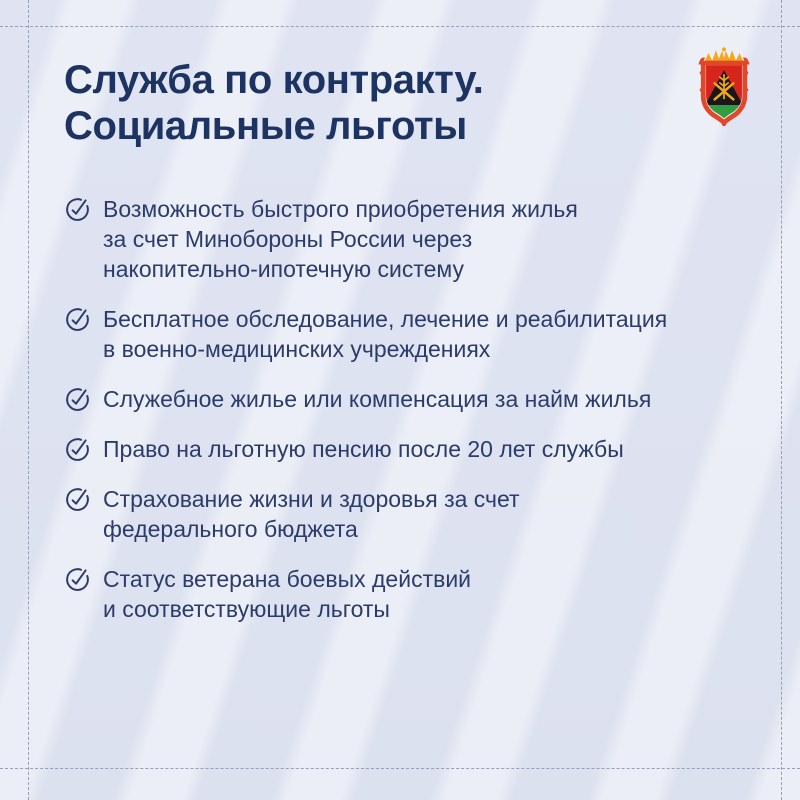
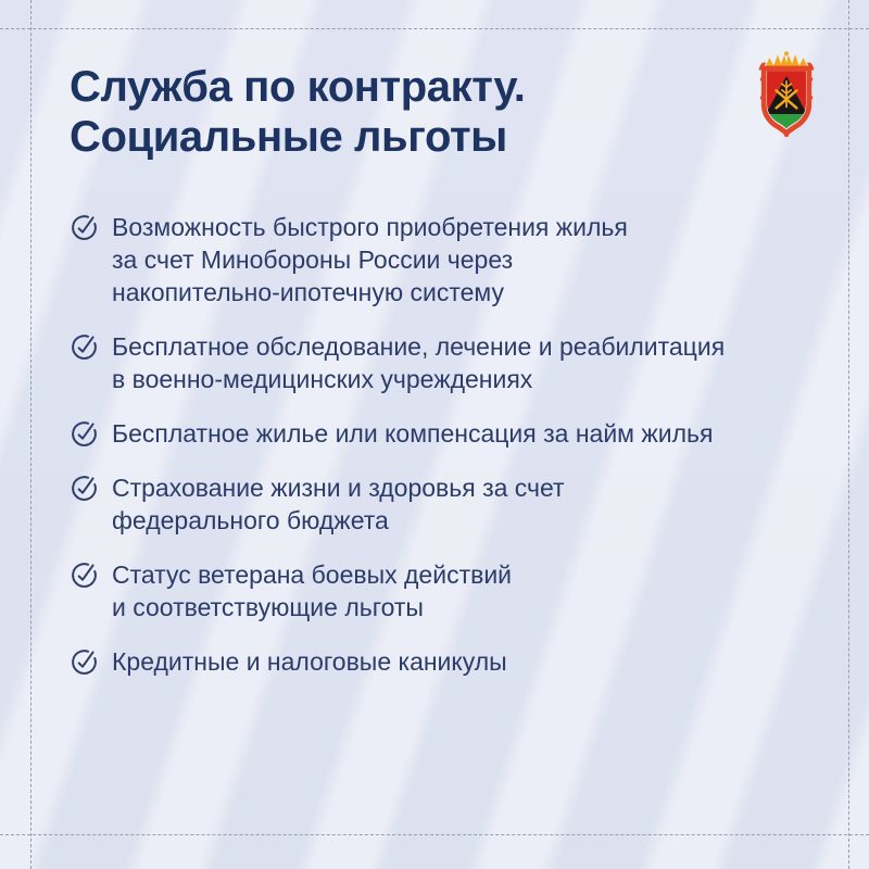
  Служба по контракту.
  Социальные льготы
  Возможность быстрого приобретения жилья
  за счет Минобороны России через
  накопительно-ипотечную систему
  Бесплатное обследование, лечение и реабилитация
  в военно-медицинских учреждениях
- Служебное жилье или компенсация за найм жилья
+ Бесплатное жилье или компенсация за найм жилья
- Право на льготную пенсию после 20 лет службы
  Страхование жизни и здоровья за счет
  федерального бюджета
  Статус ветерана боевых действий
  и соответствующие льготы
+ Кредитные и налоговые каникулы
